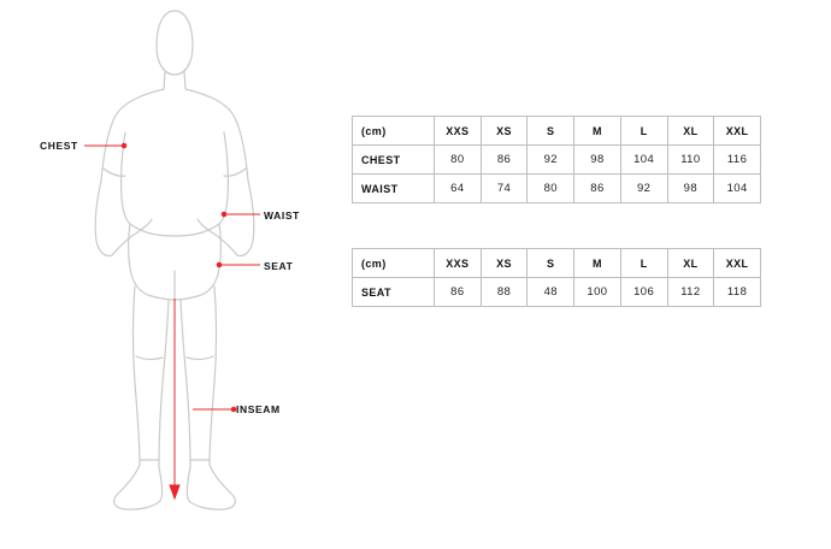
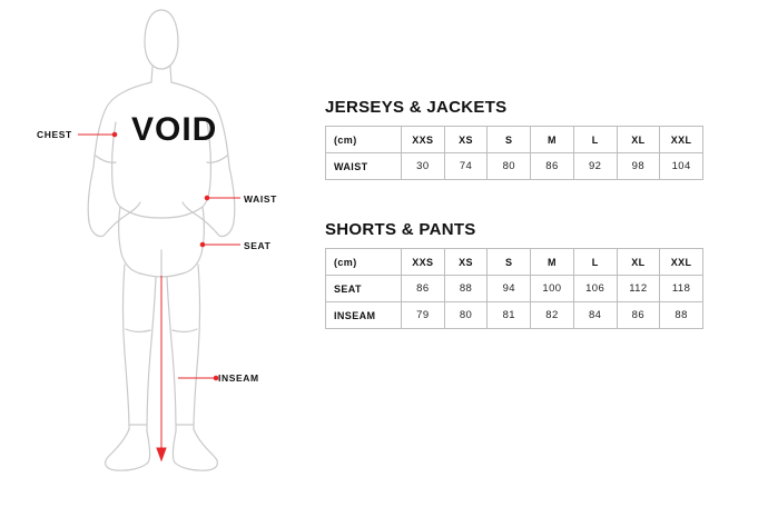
+ VOID
  CHEST
  WAIST
  SEAT
  INSEAM
+ JERSEYS & JACKETS
  (cm)	XXS	XS	S	M	L	XL	XXL
- CHEST	80	86	92	98	104	110	116
- WAIST	64	74	80	86	92	98	104
+ WAIST	30	74	80	86	92	98	104
+ SHORTS & PANTS
  (cm)	XXS	XS	S	M	L	XL	XXL
- SEAT	86	88	48	100	106	112	118
+ SEAT	86	88	94	100	106	112	118
+ INSEAM	79	80	81	82	84	86	88
